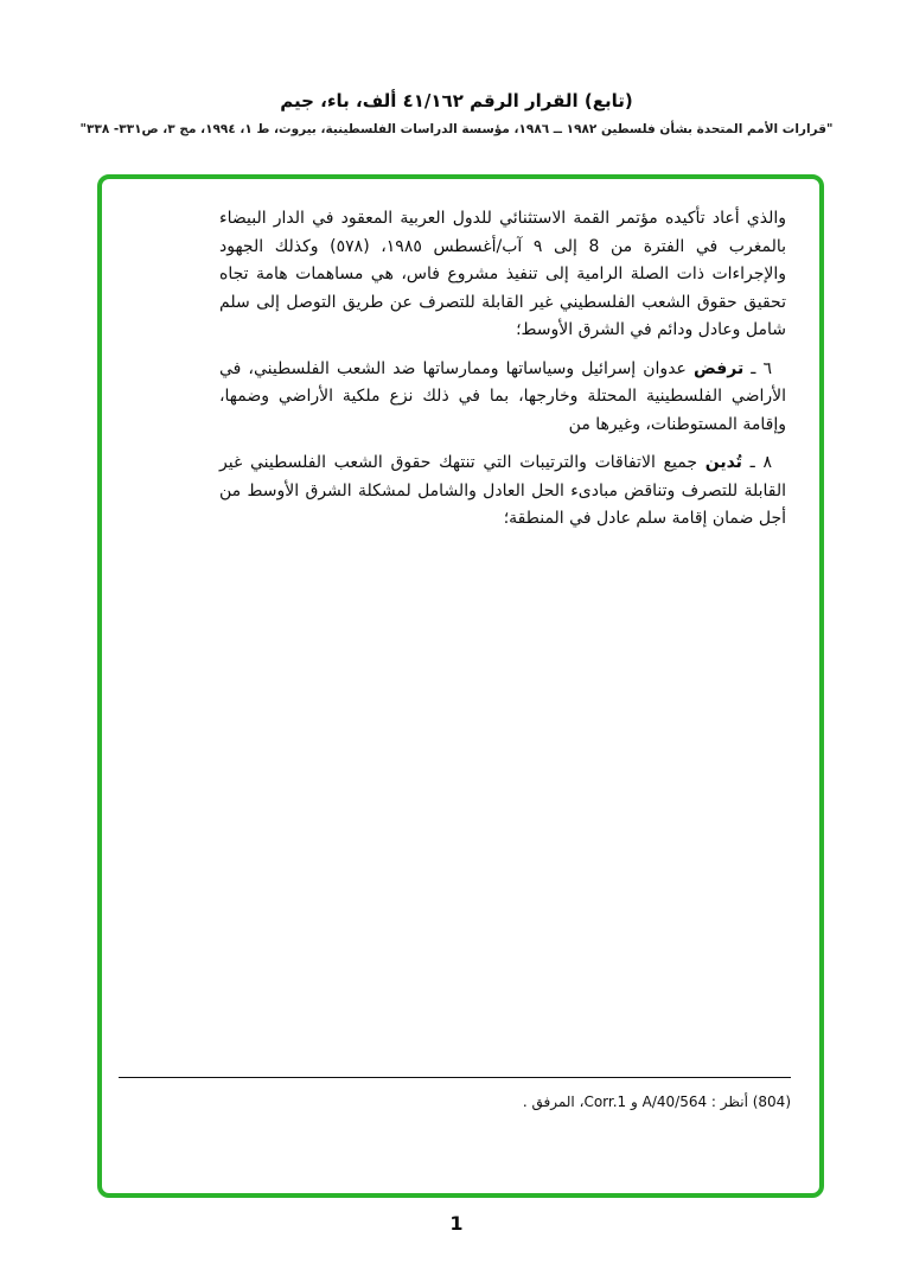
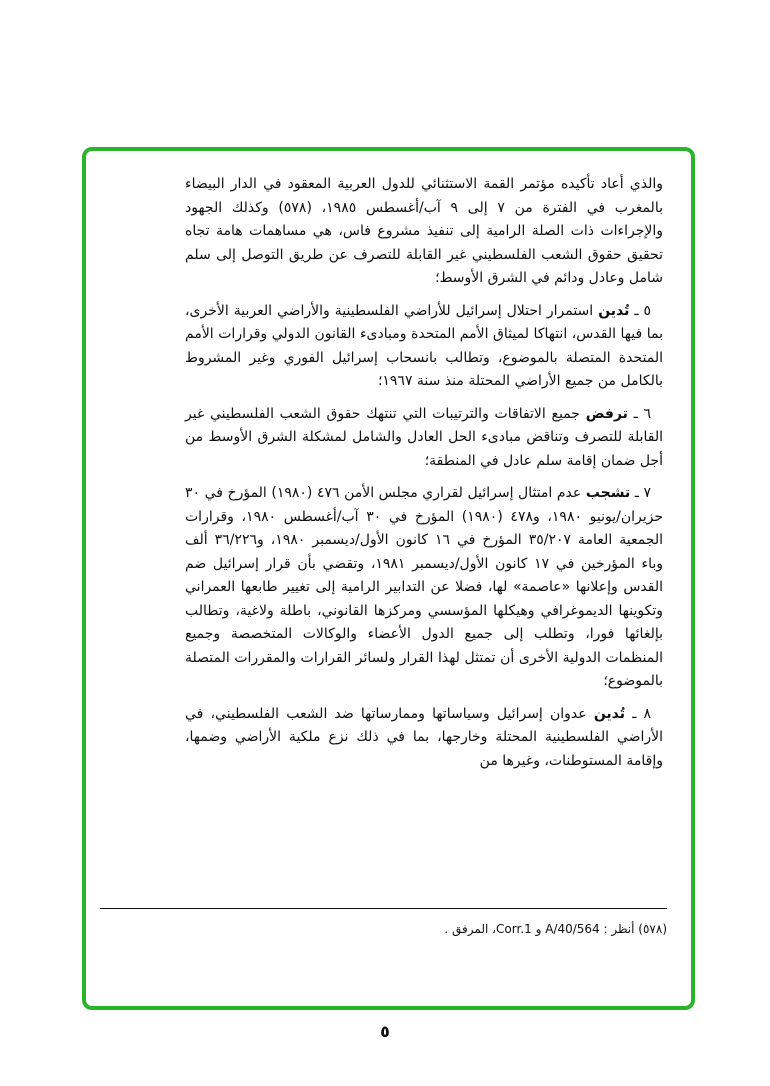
- (تابع) القرار الرقم ٤١/١٦٢ ألف، باء، جيم
- "قرارات الأمم المتحدة بشأن فلسطين ١٩٨٢ ــ ١٩٨٦، مؤسسة الدراسات الفلسطينية، بيروت، ط ١، ١٩٩٤، مج ٣، ص٣٣١- ٣٣٨"
- والذي أعاد تأكيده مؤتمر القمة الاستثنائي للدول العربية المعقود في الدار البيضاء بالمغرب في الفترة من 8 إلى ٩ آب/أغسطس ١٩٨٥، (٥٧٨) وكذلك الجهود والإجراءات ذات الصلة الرامية إلى تنفيذ مشروع فاس، هي مساهمات هامة تجاه تحقيق حقوق الشعب الفلسطيني غير القابلة للتصرف عن طريق التوصل إلى سلم شامل وعادل ودائم في الشرق الأوسط؛
+ والذي أعاد تأكيده مؤتمر القمة الاستثنائي للدول العربية المعقود في الدار البيضاء بالمغرب في الفترة من ٧ إلى ٩ آب/أغسطس ١٩٨٥، (٥٧٨) وكذلك الجهود والإجراءات ذات الصلة الرامية إلى تنفيذ مشروع فاس، هي مساهمات هامة تجاه تحقيق حقوق الشعب الفلسطيني غير القابلة للتصرف عن طريق التوصل إلى سلم شامل وعادل ودائم في الشرق الأوسط؛
+ ٥ ـ تُدين استمرار احتلال إسرائيل للأراضي الفلسطينية والأراضي العربية الأخرى، بما فيها القدس، انتهاكا لميثاق الأمم المتحدة ومبادىء القانون الدولي وقرارات الأمم المتحدة المتصلة بالموضوع، وتطالب بانسحاب إسرائيل الفوري وغير المشروط بالكامل من جميع الأراضي المحتلة منذ سنة ١٩٦٧؛
- ٦ ـ ترفض عدوان إسرائيل وسياساتها وممارساتها ضد الشعب الفلسطيني، في الأراضي الفلسطينية المحتلة وخارجها، بما في ذلك نزع ملكية الأراضي وضمها، وإقامة المستوطنات، وغيرها من
+ ٦ ـ ترفض جميع الاتفاقات والترتيبات التي تنتهك حقوق الشعب الفلسطيني غير القابلة للتصرف وتناقض مبادىء الحل العادل والشامل لمشكلة الشرق الأوسط من أجل ضمان إقامة سلم عادل في المنطقة؛
+ ٧ ـ تشجب عدم امتثال إسرائيل لقراري مجلس الأمن ٤٧٦ (١٩٨٠) المؤرخ في ٣٠ حزيران/يونيو ١٩٨٠، و٤٧٨ (١٩٨٠) المؤرخ في ٣٠ آب/أغسطس ١٩٨٠، وقرارات الجمعية العامة ٣٥/٢٠٧ المؤرخ في ١٦ كانون الأول/ديسمبر ١٩٨٠، و٣٦/٢٢٦ ألف وباء المؤرخين في ١٧ كانون الأول/ديسمبر ١٩٨١، وتقضي بأن قرار إسرائيل ضم القدس وإعلانها «عاصمة» لها، فضلا عن التدابير الرامية إلى تغيير طابعها العمراني وتكوينها الديموغرافي وهيكلها المؤسسي ومركزها القانوني، باطلة ولاغية، وتطالب بإلغائها فورا، وتطلب إلى جميع الدول الأعضاء والوكالات المتخصصة وجميع المنظمات الدولية الأخرى أن تمتثل لهذا القرار ولسائر القرارات والمقررات المتصلة بالموضوع؛
- ٨ ـ تُدين جميع الاتفاقات والترتيبات التي تنتهك حقوق الشعب الفلسطيني غير القابلة للتصرف وتناقض مبادىء الحل العادل والشامل لمشكلة الشرق الأوسط من أجل ضمان إقامة سلم عادل في المنطقة؛
+ ٨ ـ تُدين عدوان إسرائيل وسياساتها وممارساتها ضد الشعب الفلسطيني، في الأراضي الفلسطينية المحتلة وخارجها، بما في ذلك نزع ملكية الأراضي وضمها، وإقامة المستوطنات، وغيرها من
- (804) أنظر : A/40/564 و Corr.1، المرفق .
+ (٥٧٨) أنظر : A/40/564 و Corr.1، المرفق .
- 1
+ ٥
